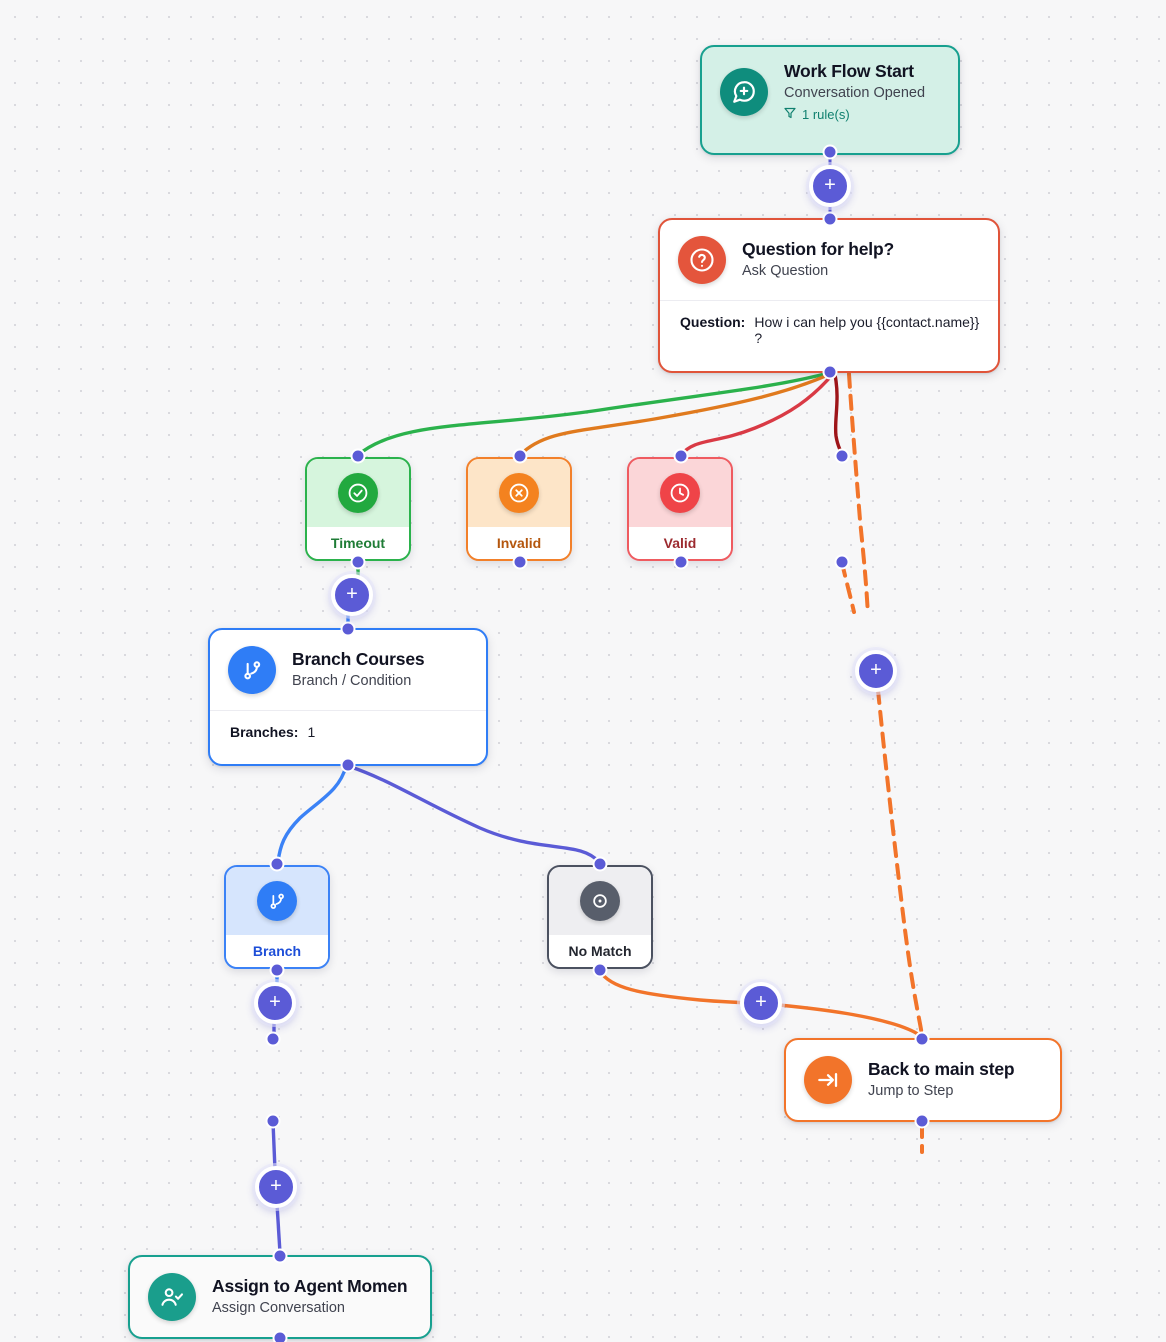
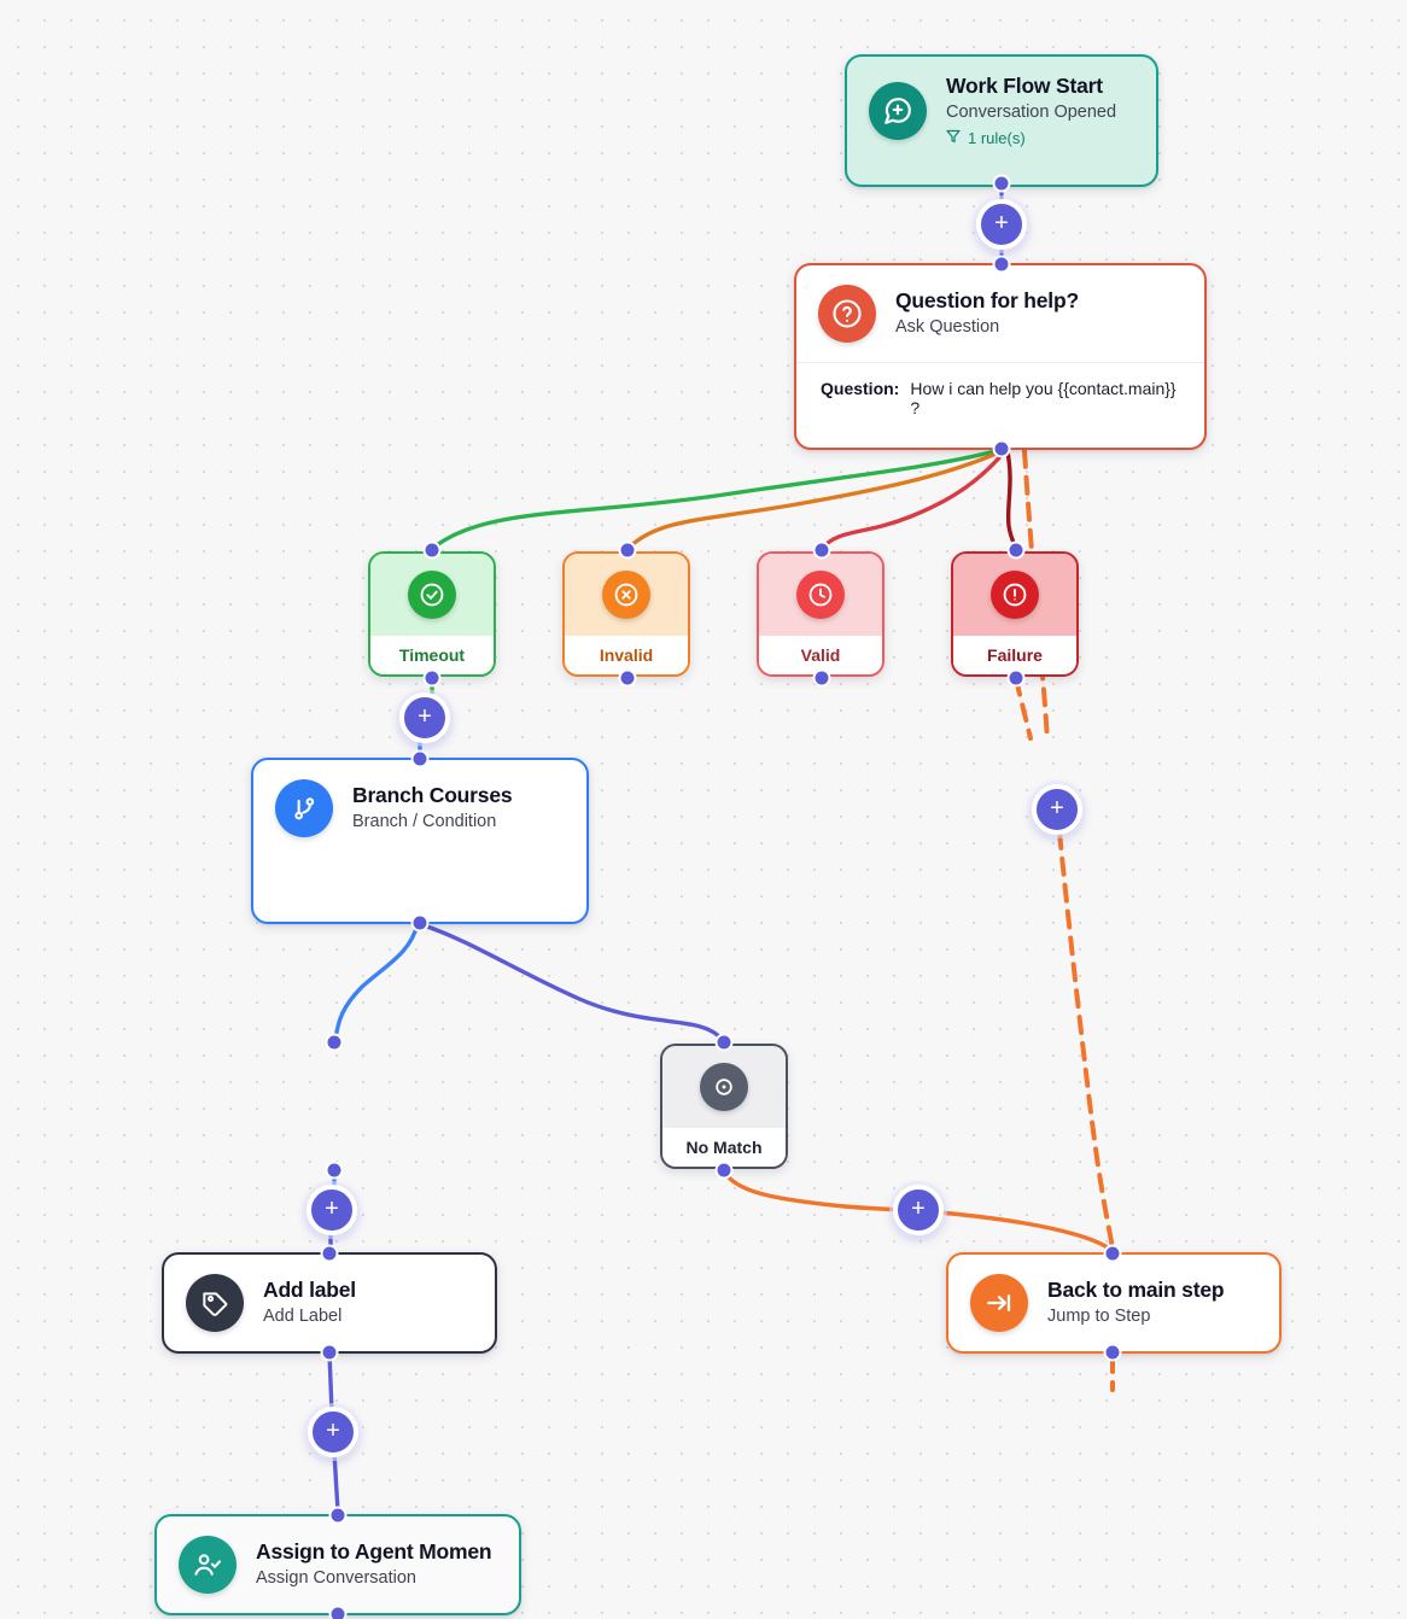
  Work Flow Start
  Conversation Opened
  1 rule(s)
  +
  Question for help?
  Ask Question
  Question:
- How i can help you {{contact.name}} ?
+ How i can help you {{contact.main}} ?
  Timeout
  Invalid
  Valid
+ Failure
  +
  +
  Branch Courses
  Branch / Condition
- Branches:
- 1
- Branch
  No Match
  +
  +
+ Add label
+ Add Label
  +
  Assign to Agent Momen
  Assign Conversation
  Back to main step
  Jump to Step
